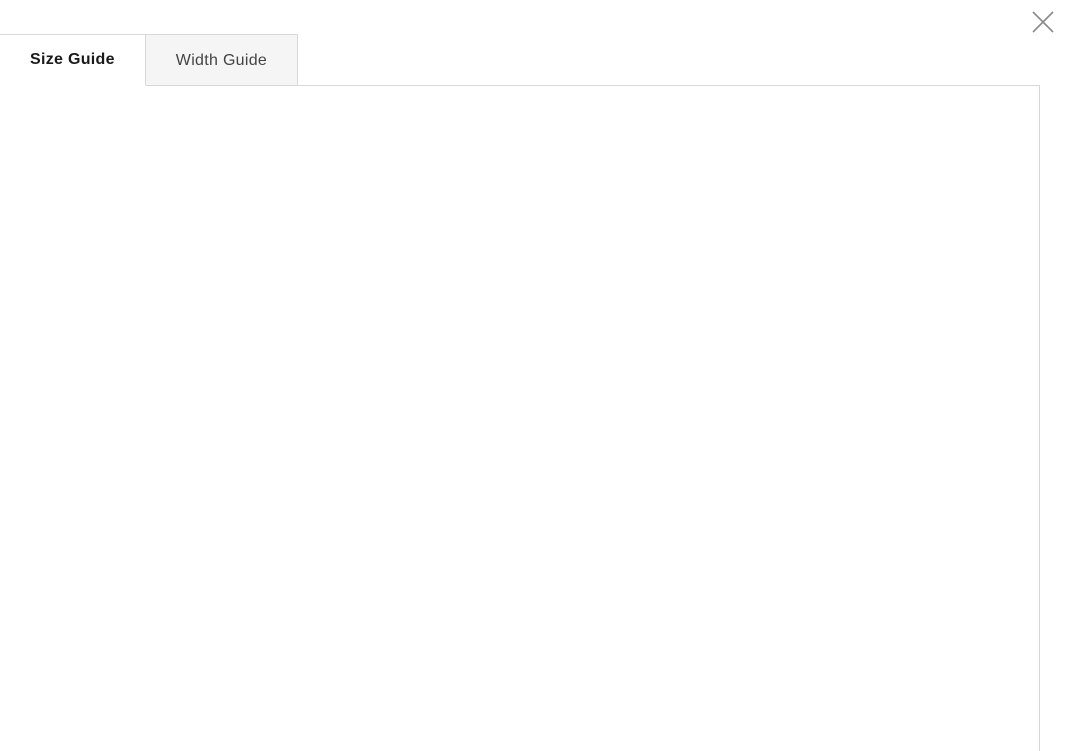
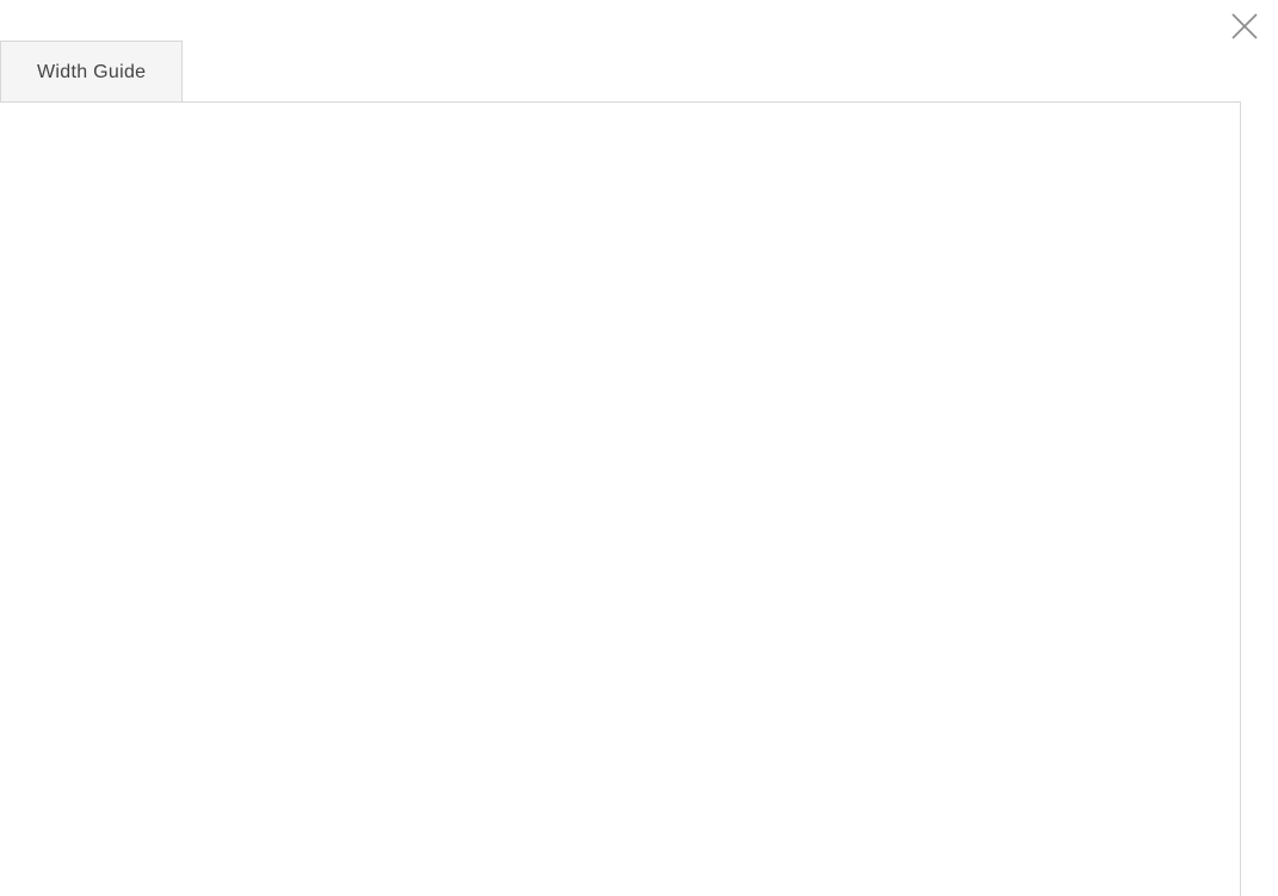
- Size Guide
  Width Guide
